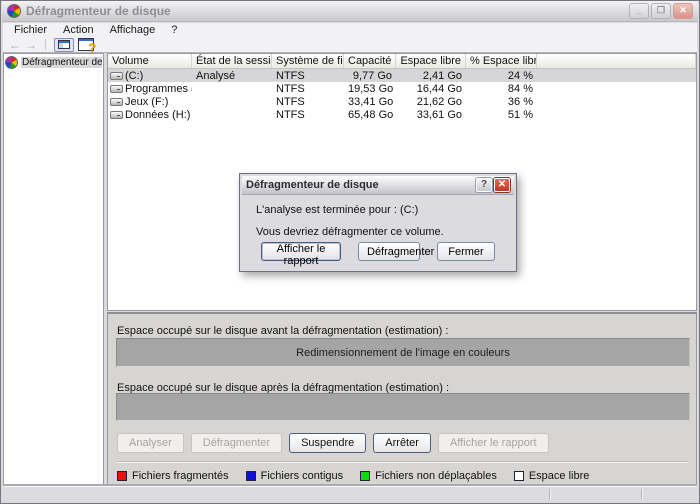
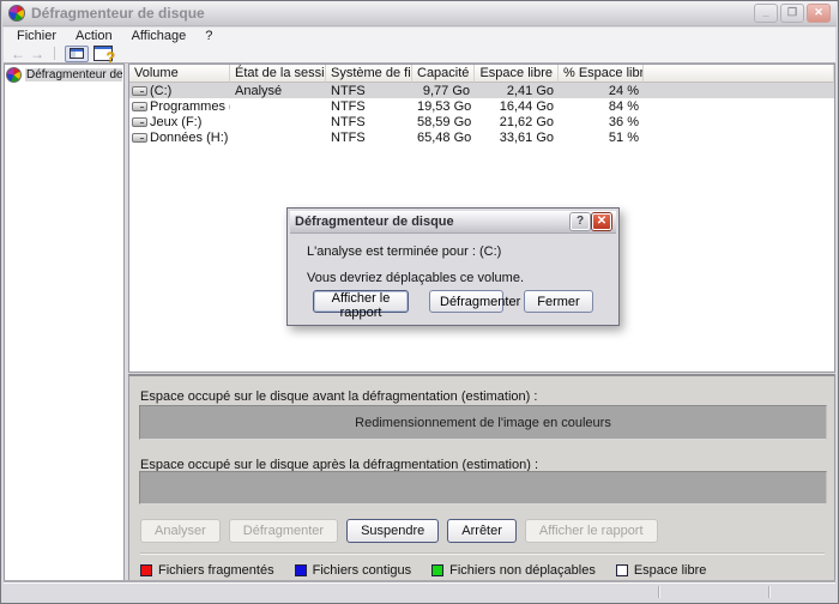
  Défragmenteur de disque
  _
  ❐
  ✕
  Fichier
  Action
  Affichage
  ?
  ←
  →
  ?
  Défragmenteur de
  Volume
  État de la sessi
  Capacité
  Espace libre
  % Espace libr
  (C:)
  Analysé
  NTFS
  9,77 Go
  2,41 Go
  24 %
  Programmes
  NTFS
  19,53 Go
  16,44 Go
  84 %
  Jeux (F:)
  NTFS
- 33,41 Go
+ 58,59 Go
  21,62 Go
  36 %
  Données (H:)
  NTFS
  65,48 Go
  33,61 Go
  51 %
  Espace occupé sur le disque avant la défragmentation (estimation) :
  Redimensionnement de l'image en couleurs
  Espace occupé sur le disque après la défragmentation (estimation) :
  Analyser
  Défragmenter
  Suspendre
  Arrêter
  Afficher le rapport
  Fichiers fragmentés
  Fichiers contigus
  Fichiers non déplaçables
  Espace libre
  Défragmenteur de disque
  ?
  ✕
  L'analyse est terminée pour : (C:)
- Vous devriez défragmenter ce volume.
+ Vous devriez déplaçables ce volume.
  Afficher le rapport
  Défragmenter
  Fermer
